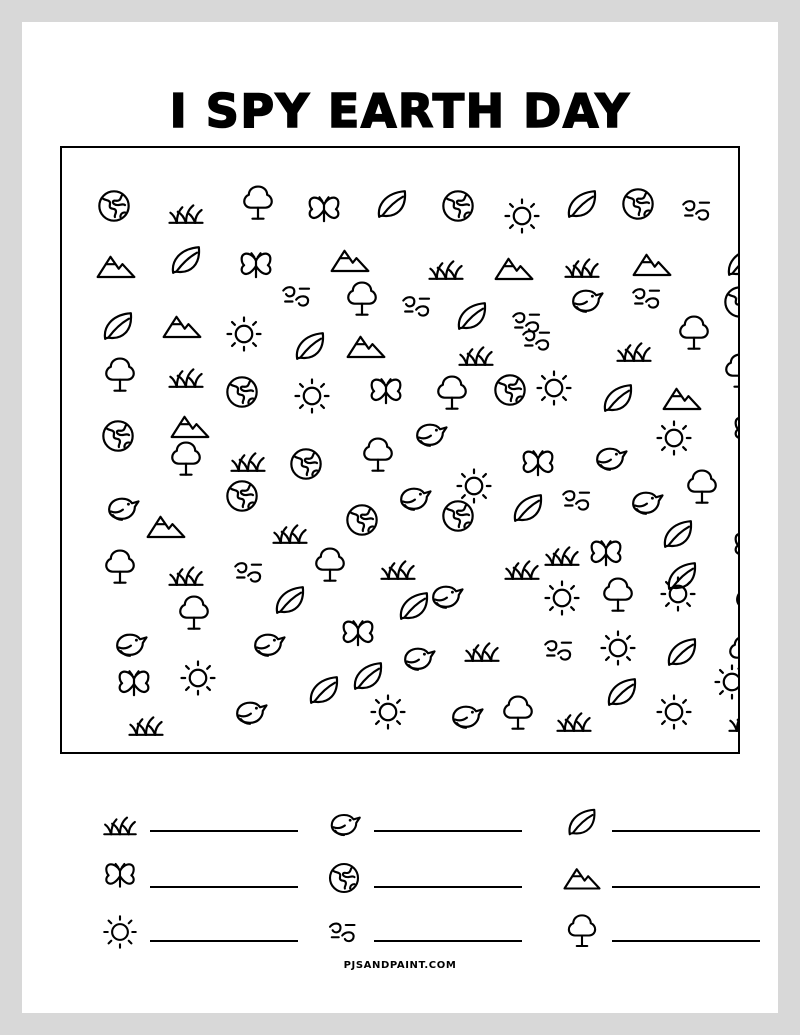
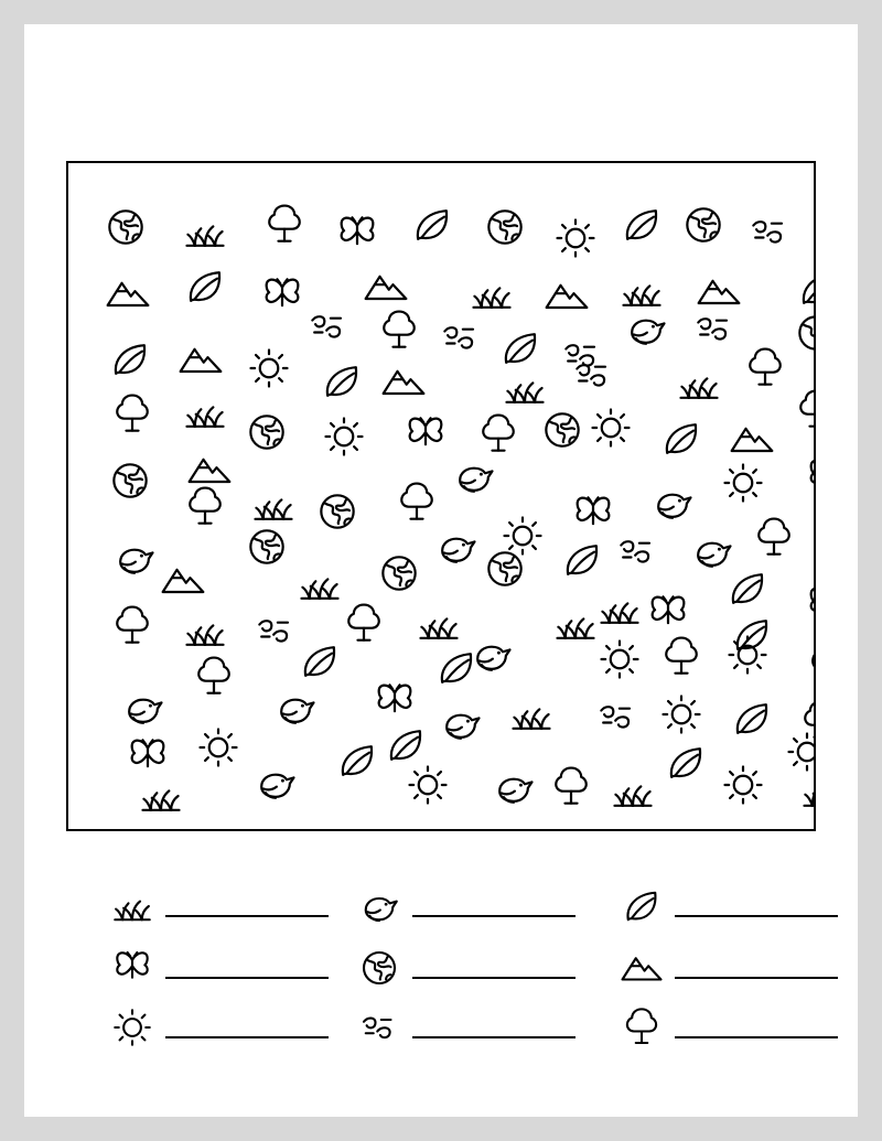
- I SPY EARTH DAY
- PJSANDPAINT.COM
